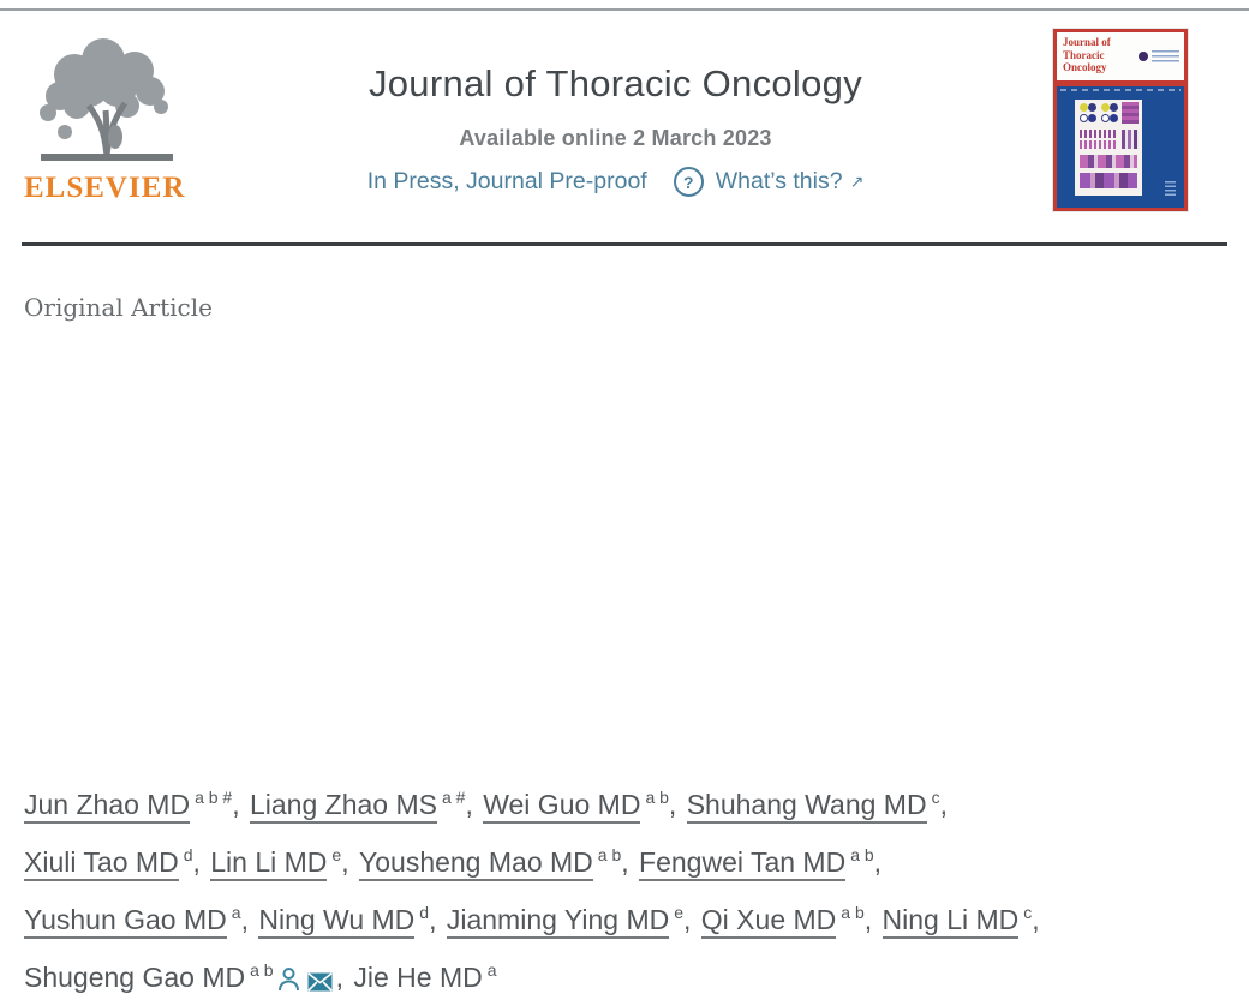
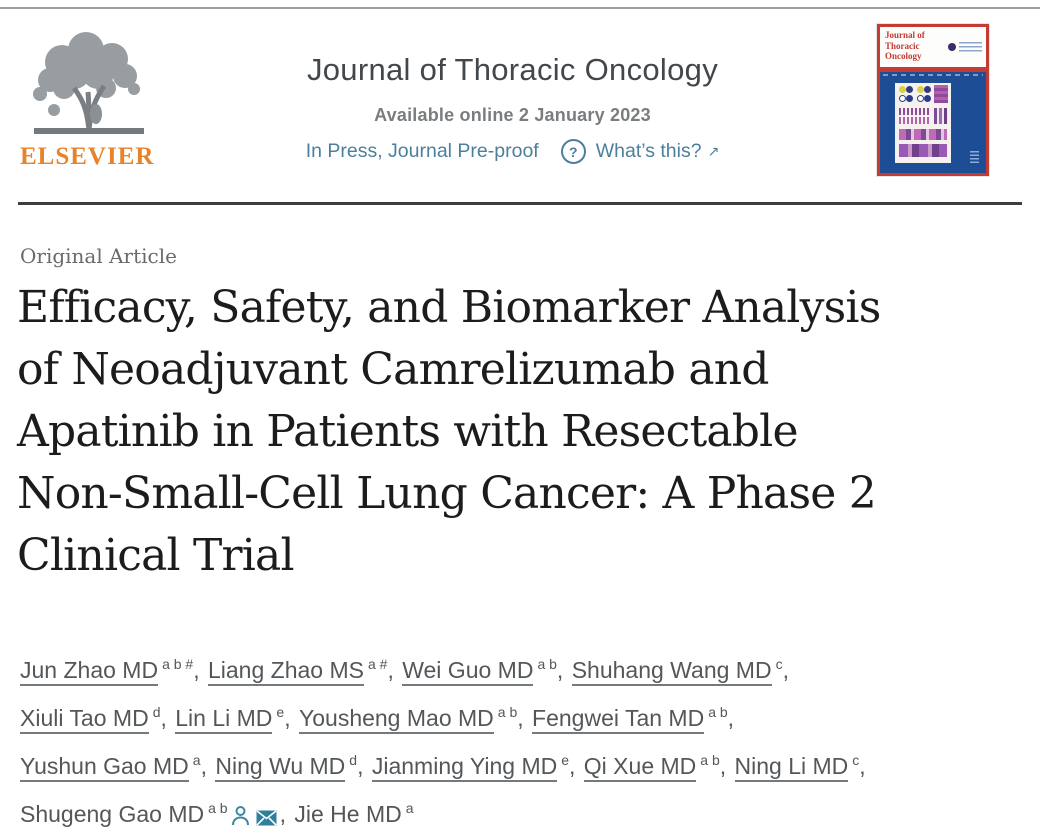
  ELSEVIER
  Journal of Thoracic Oncology
- Available online 2 March 2023
+ Available online 2 January 2023
  In Press, Journal Pre-proof
  ?
  What’s this?
  ↗
  Journal of
  Thoracic
  Oncology
  Original Article
+ Efficacy, Safety, and Biomarker Analysis
+ of Neoadjuvant Camrelizumab and
+ Apatinib in Patients with Resectable
+ Non-Small-Cell Lung Cancer: A Phase 2
+ Clinical Trial
  Jun Zhao MD a b #, Liang Zhao MS a #, Wei Guo MD a b, Shuhang Wang MD c,
  Xiuli Tao MD d, Lin Li MD e, Yousheng Mao MD a b, Fengwei Tan MD a b,
  Yushun Gao MD a, Ning Wu MD d, Jianming Ying MD e, Qi Xue MD a b, Ning Li MD c,
  Shugeng Gao MD a b , Jie He MD a
